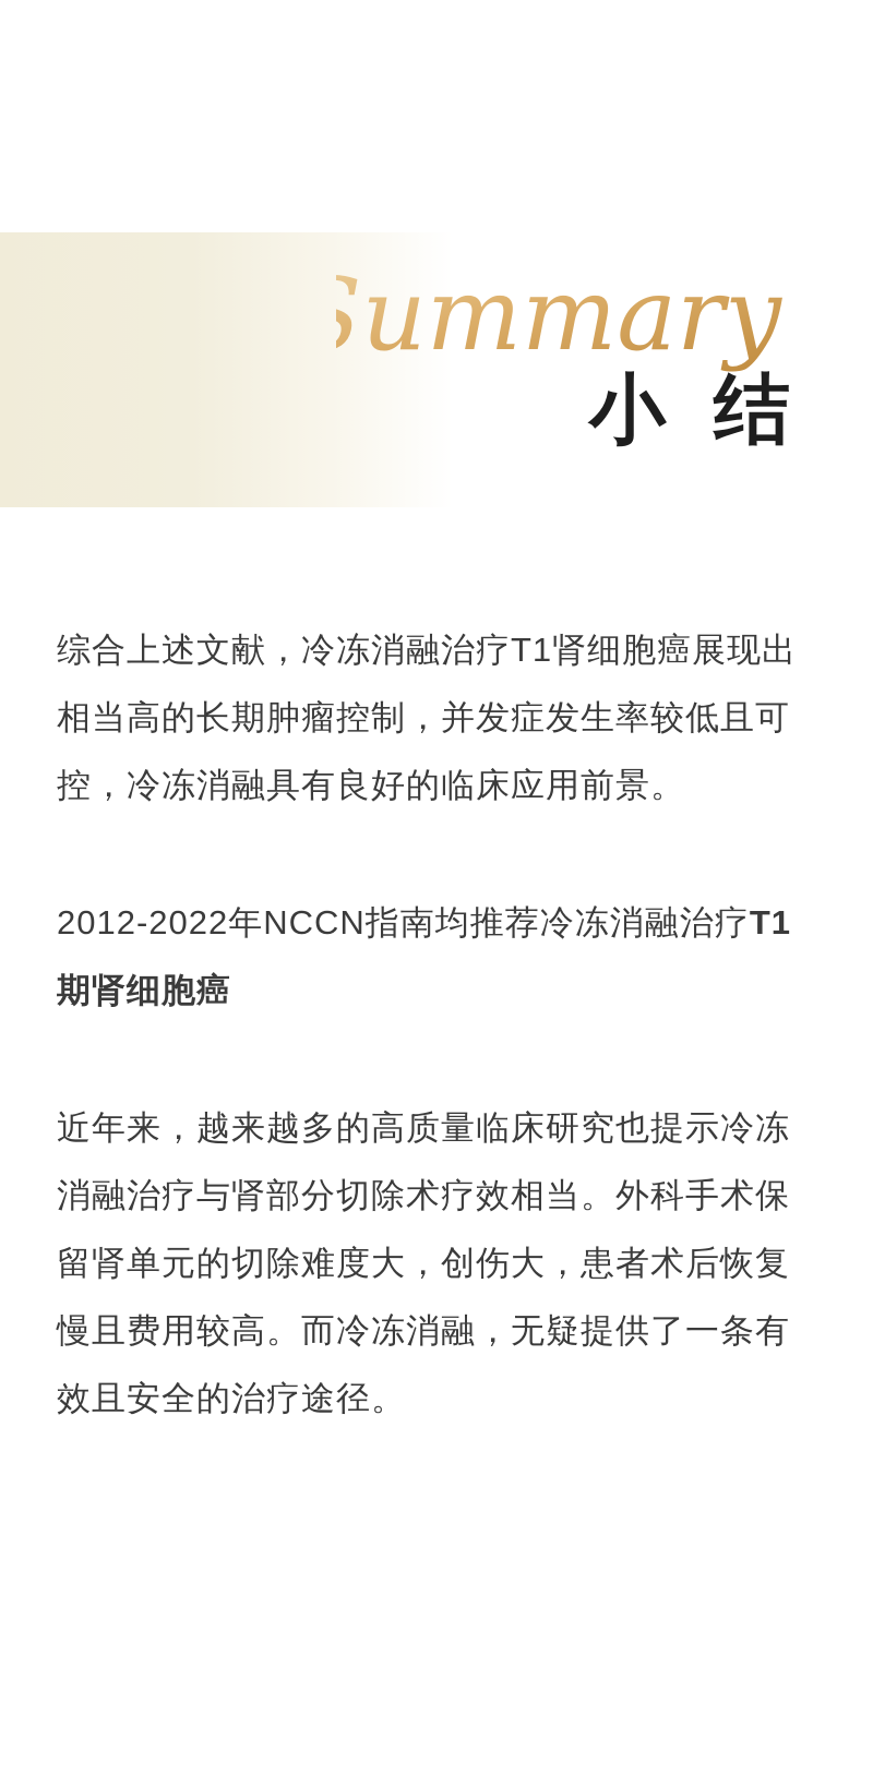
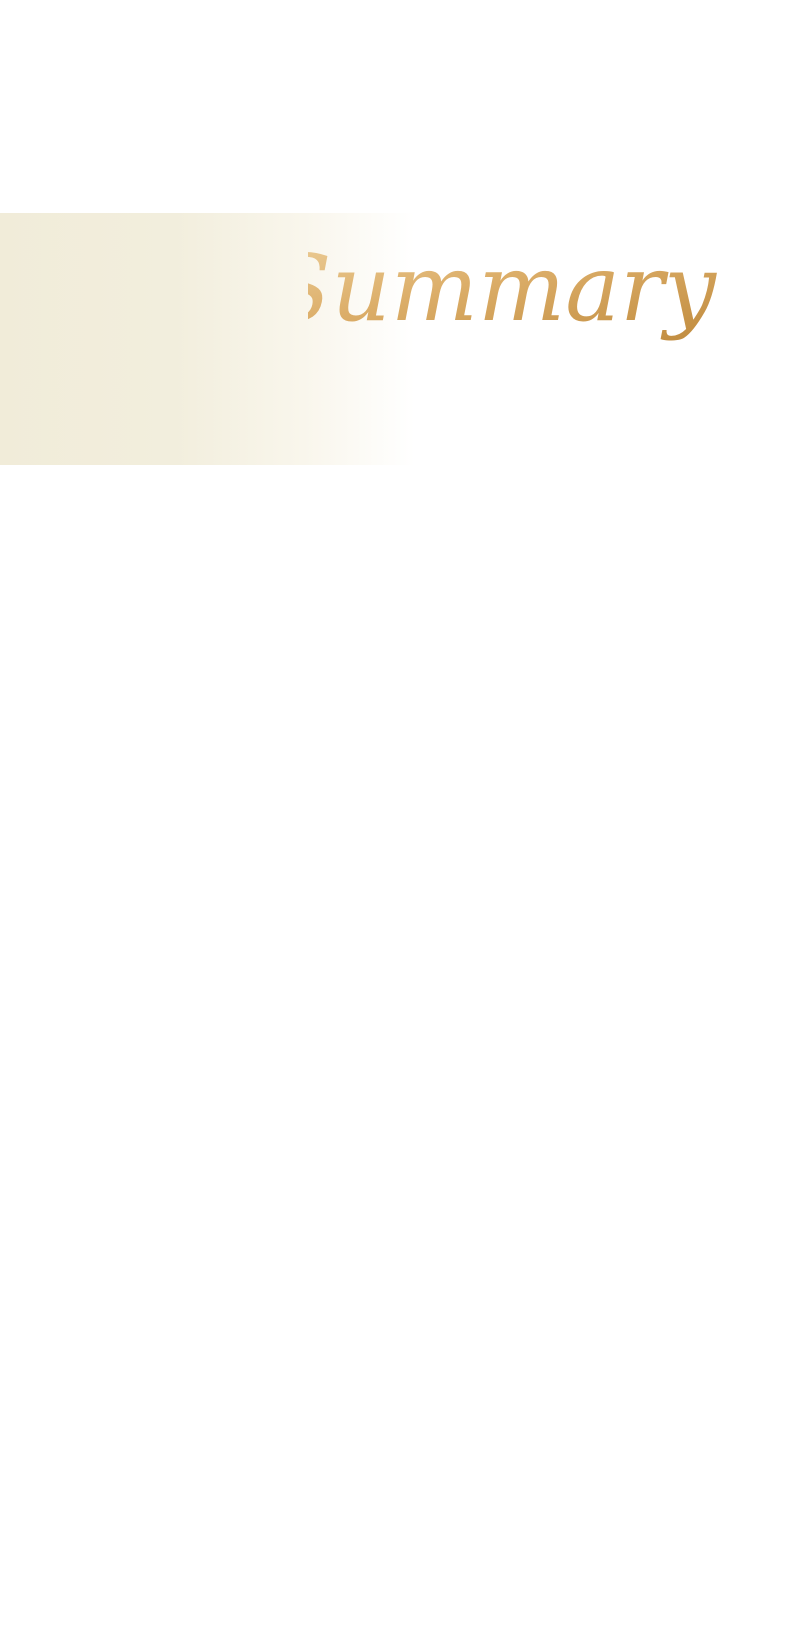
  ummary
- 小结
- 综合上述文献，冷冻消融治疗T1肾细胞癌展现出
- 相当高的长期肿瘤控制，并发症发生率较低且可
- 控，冷冻消融具有良好的临床应用前景。
- 2012-2022年NCCN指南均推荐冷冻消融治疗T1
- 期肾细胞癌
- 近年来，越来越多的高质量临床研究也提示冷冻
- 消融治疗与肾部分切除术疗效相当。外科手术保
- 留肾单元的切除难度大，创伤大，患者术后恢复
- 慢且费用较高。而冷冻消融，无疑提供了一条有
- 效且安全的治疗途径。
